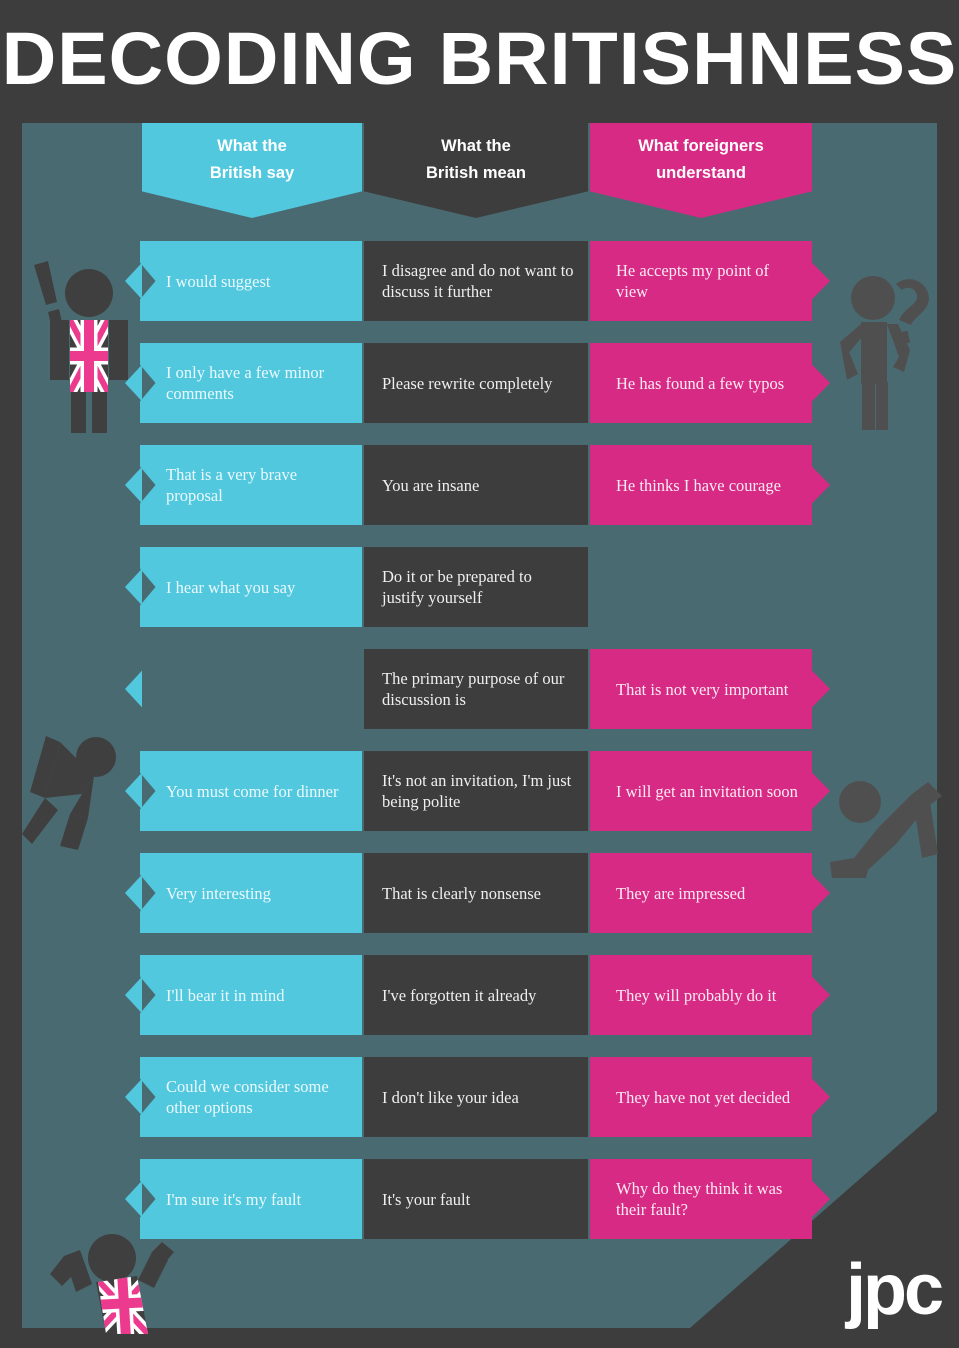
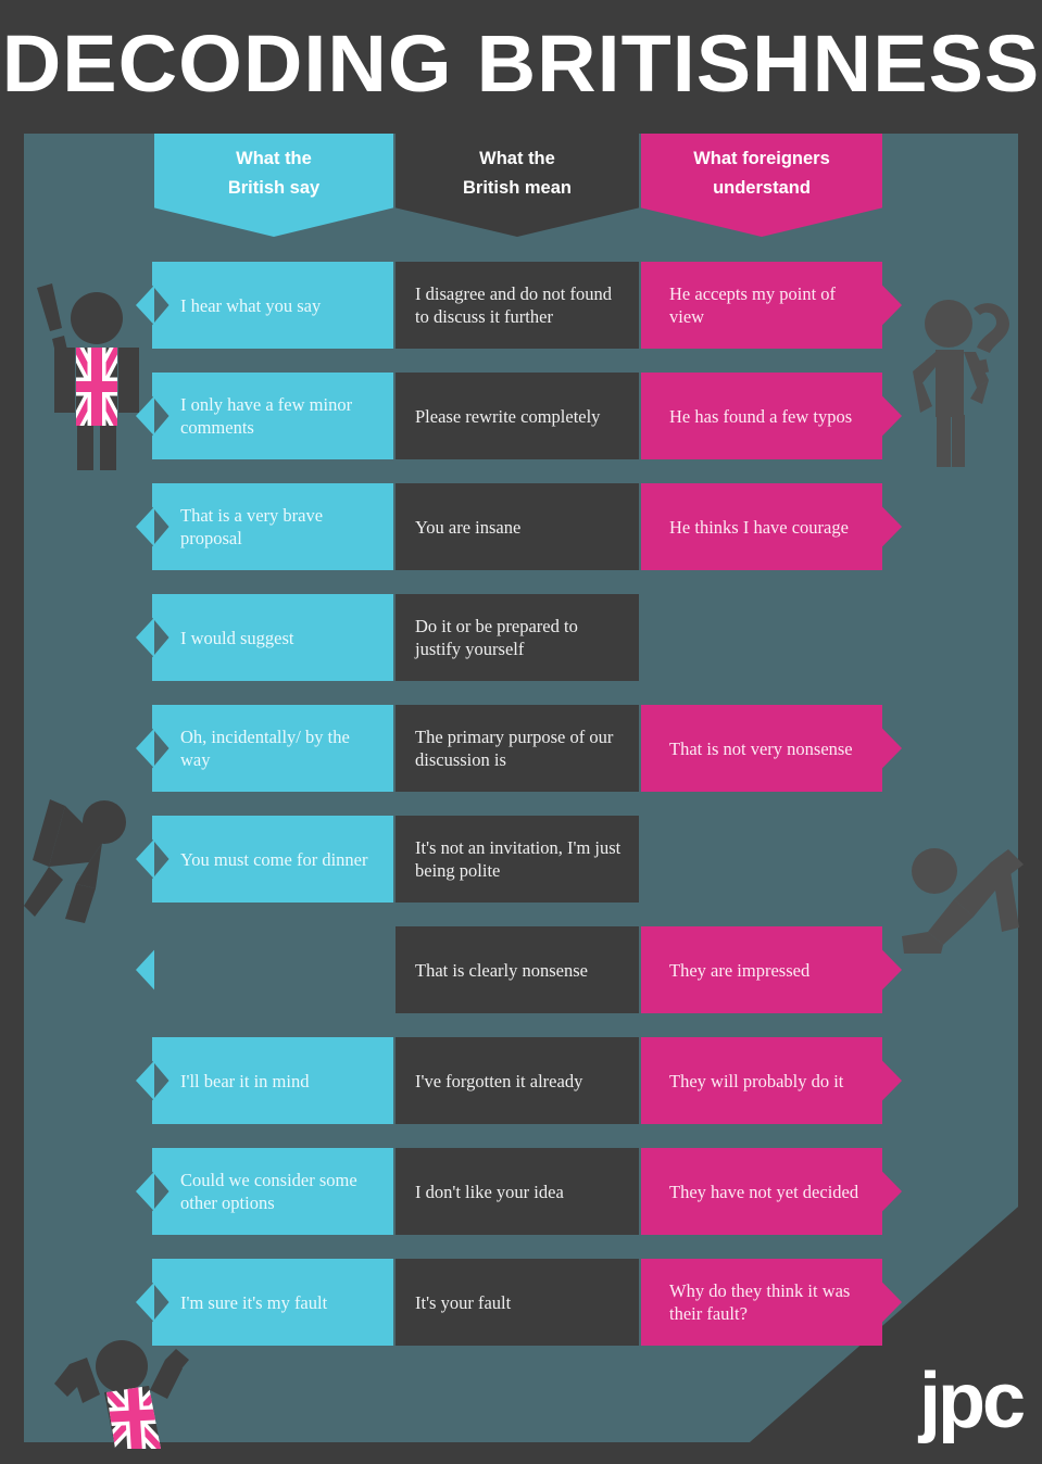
  DECODING BRITISHNESS
  What the
  British say
  What the
  British mean
  What foreigners
  understand
- I would suggest
+ I hear what you say
- I disagree and do not want to discuss it further
+ I disagree and do not found to discuss it further
  He accepts my point of view
  I only have a few minor comments
  Please rewrite completely
  He has found a few typos
  That is a very brave proposal
  You are insane
  He thinks I have courage
- I hear what you say
+ I would suggest
  Do it or be prepared to justify yourself
+ Oh, incidentally/ by the way
  The primary purpose of our discussion is
- That is not very important
+ That is not very nonsense
  You must come for dinner
  It's not an invitation, I'm just being polite
- I will get an invitation soon
- Very interesting
  That is clearly nonsense
  They are impressed
  I'll bear it in mind
  I've forgotten it already
  They will probably do it
  Could we consider some other options
  I don't like your idea
  They have not yet decided
  I'm sure it's my fault
  It's your fault
  Why do they think it was their fault?
  jpc
